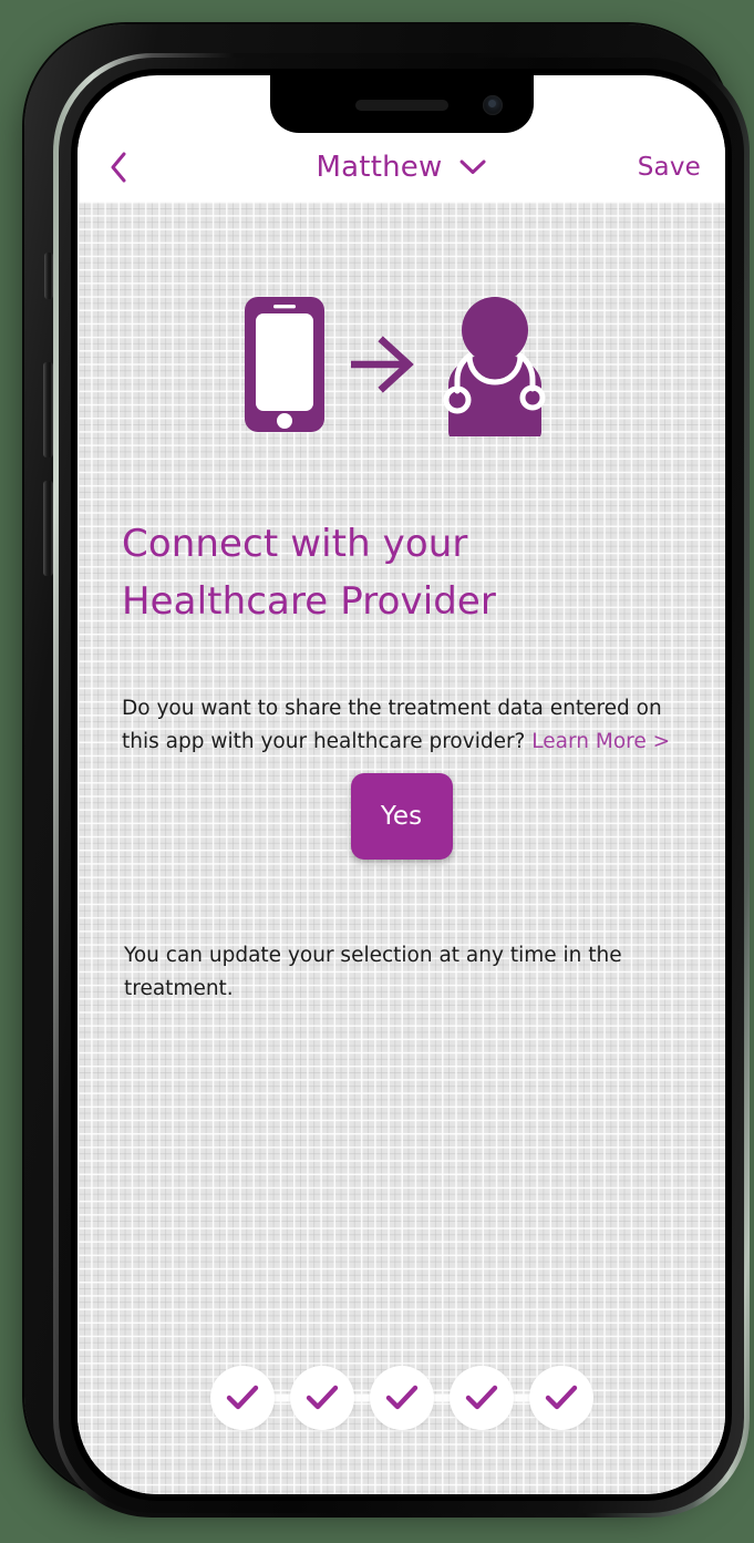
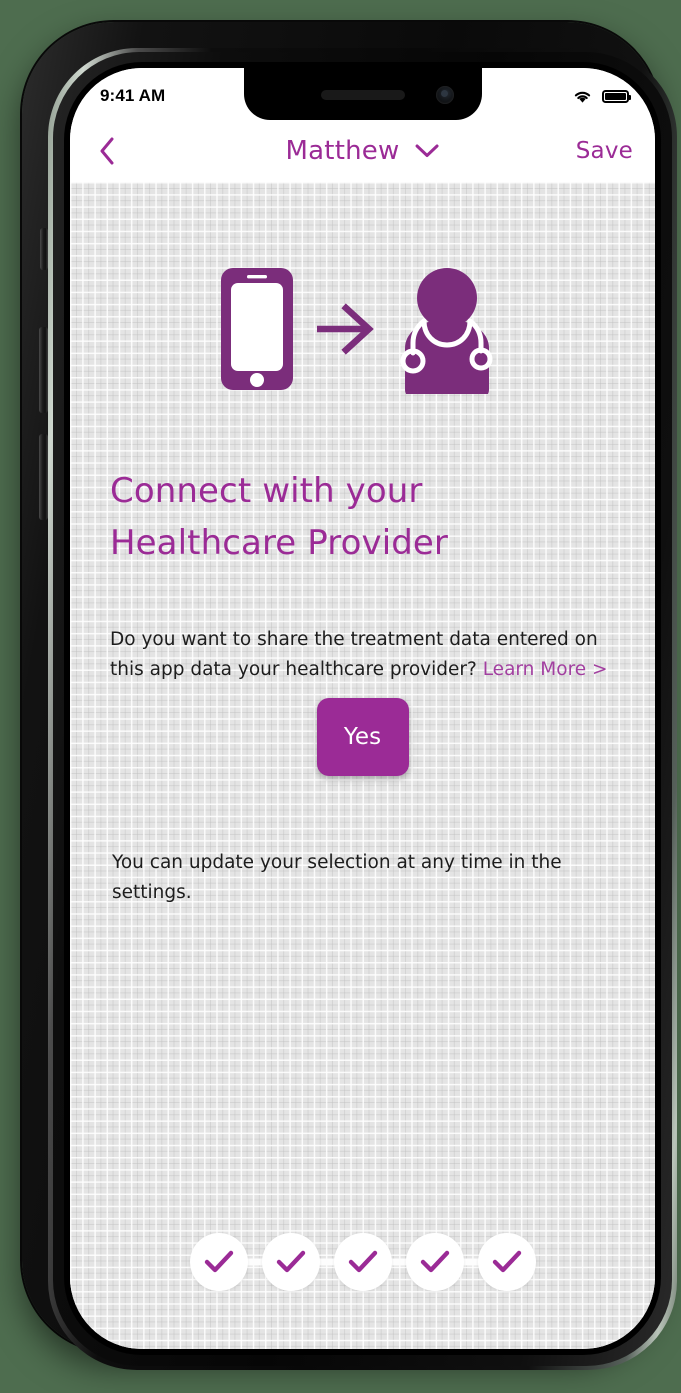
+ 9:41 AM
  Matthew
  Save
  Connect with your
  Healthcare Provider
- Do you want to share the treatment data entered on this app with your healthcare provider? Learn More >
+ Do you want to share the treatment data entered on this app data your healthcare provider? Learn More >
  Yes
- You can update your selection at any time in the treatment.
+ You can update your selection at any time in the settings.
